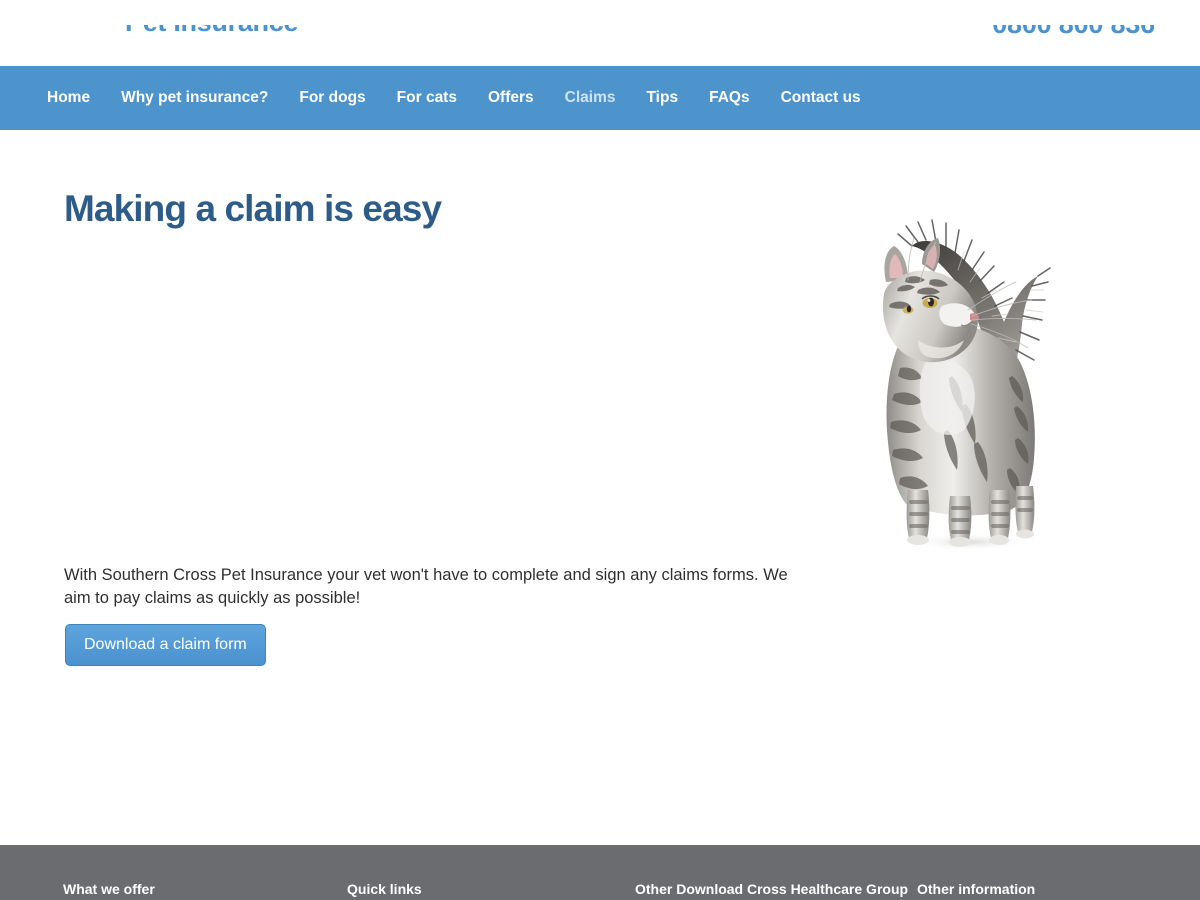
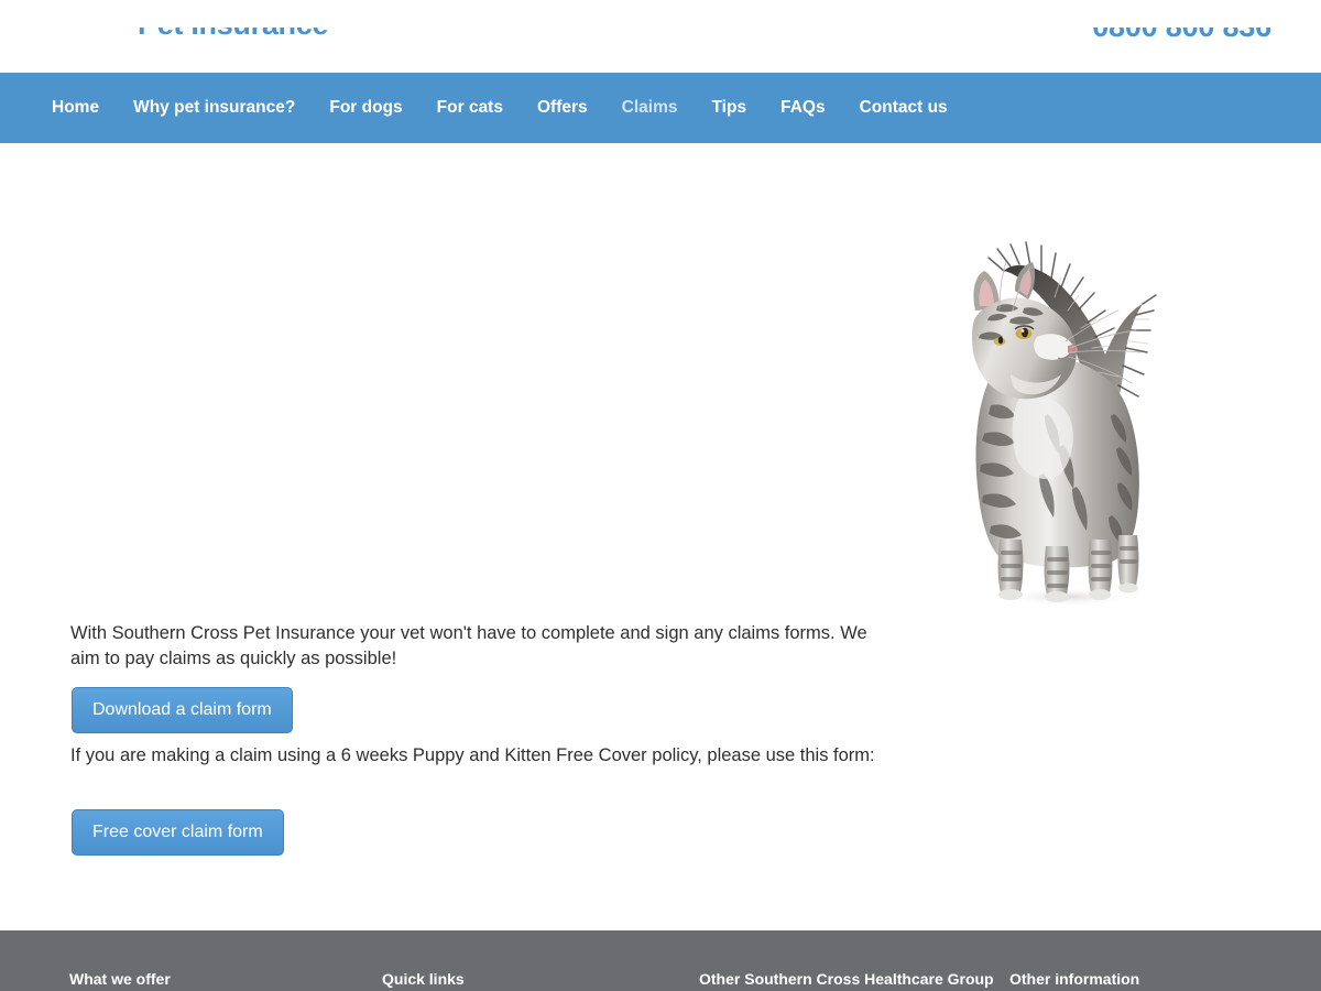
  Home
  Why pet insurance?
  For dogs
  For cats
  Offers
  Claims
  Tips
  FAQs
  Contact us
- Making a claim is easy
  With Southern Cross Pet Insurance your vet won't have to complete and sign any claims forms. We aim to pay claims as quickly as possible!
  Download a claim form
+ If you are making a claim using a 6 weeks Puppy and Kitten Free Cover policy, please use this form:
+ Free cover claim form
  What we offer
  Quick links
- Other Download Cross Healthcare Group
+ Other Southern Cross Healthcare Group
  Other information
